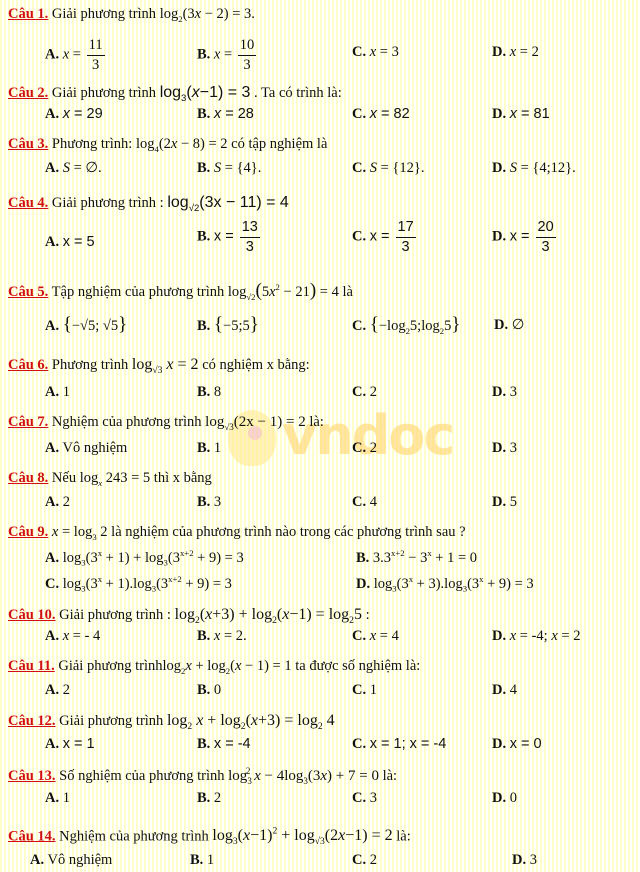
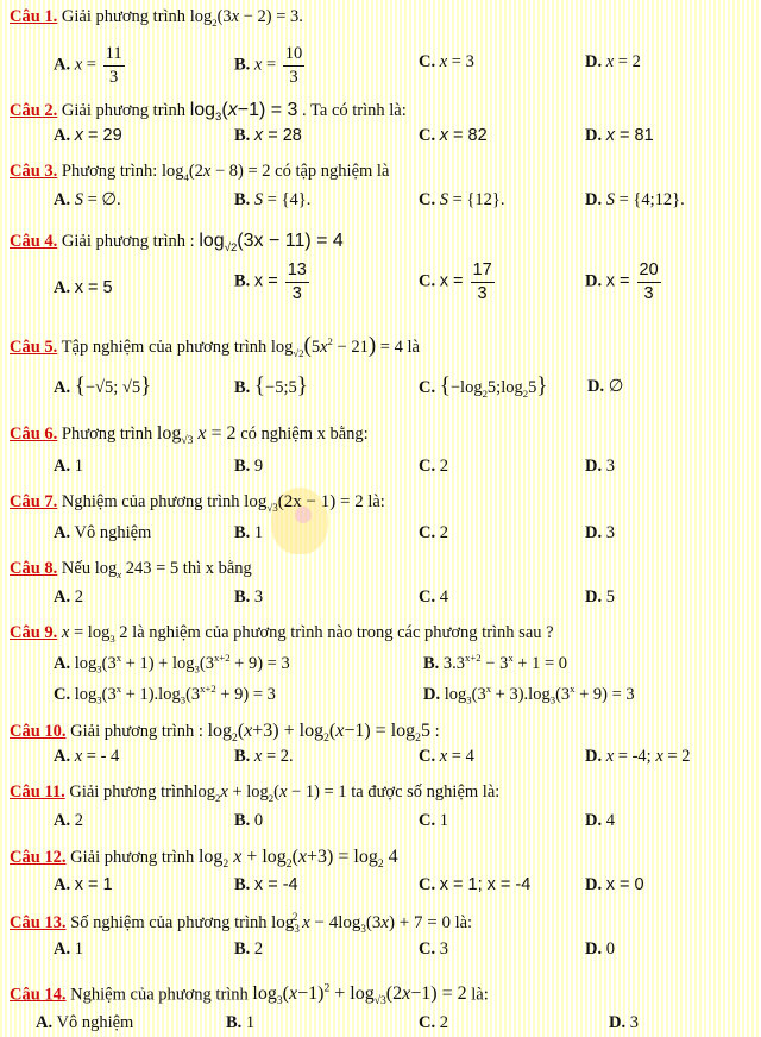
- vndoc
  Câu 1. Giải phương trình log2(3x − 2) = 3.
  A. x =
  11
  3
  B. x =
  10
  3
  C. x = 3
  D. x = 2
  Câu 2. Giải phương trình log3(x−1) = 3 . Ta có trình là:
  A. x = 29
  B. x = 28
  C. x = 82
  D. x = 81
  Câu 3. Phương trình: log4(2x − 8) = 2 có tập nghiệm là
  A. S = ∅.
  B. S = {4}.
  C. S = {12}.
  D. S = {4;12}.
  Câu 4. Giải phương trình : log√2(3x − 11) = 4
  A. x = 5
  B. x =
  13
  3
  C. x =
  17
  3
  D. x =
  20
  3
  Câu 5. Tập nghiệm của phương trình log√2(5x2 − 21) = 4 là
  A. {−√5; √5}
  B. {−5;5}
  C. {−log25;log25}
  D. ∅
  Câu 6. Phương trình log√3 x = 2 có nghiệm x bằng:
  A. 1
- B. 8
+ B. 9
  C. 2
  D. 3
  Câu 7. Nghiệm của phương trình log√3(2x − 1) = 2 là:
  A. Vô nghiệm
  B. 1
  C. 2
  D. 3
  Câu 8. Nếu logx 243 = 5 thì x bằng
  A. 2
  B. 3
  C. 4
  D. 5
  Câu 9. x = log3 2 là nghiệm của phương trình nào trong các phương trình sau ?
  A. log3(3x + 1) + log3(3x+2 + 9) = 3
  B. 3.3x+2 − 3x + 1 = 0
  C. log3(3x + 1).log3(3x+2 + 9) = 3
  D. log3(3x + 3).log3(3x + 9) = 3
  Câu 10. Giải phương trình : log2(x+3) + log2(x−1) = log25 :
  A. x = - 4
  B. x = 2.
  C. x = 4
  D. x = -4; x = 2
  Câu 11. Giải phương trìnhlog2x + log2(x − 1) = 1 ta được số nghiệm là:
  A. 2
  B. 0
  C. 1
  D. 4
  Câu 12. Giải phương trình log2 x + log2(x+3) = log2 4
  A. x = 1
  B. x = -4
  C. x = 1; x = -4
  D. x = 0
  Câu 13. Số nghiệm của phương trình log32 x − 4log3(3x) + 7 = 0 là:
  A. 1
  B. 2
  C. 3
  D. 0
  Câu 14. Nghiệm của phương trình log3(x−1)2 + log√3(2x−1) = 2 là:
  A. Vô nghiệm
  B. 1
  C. 2
  D. 3
